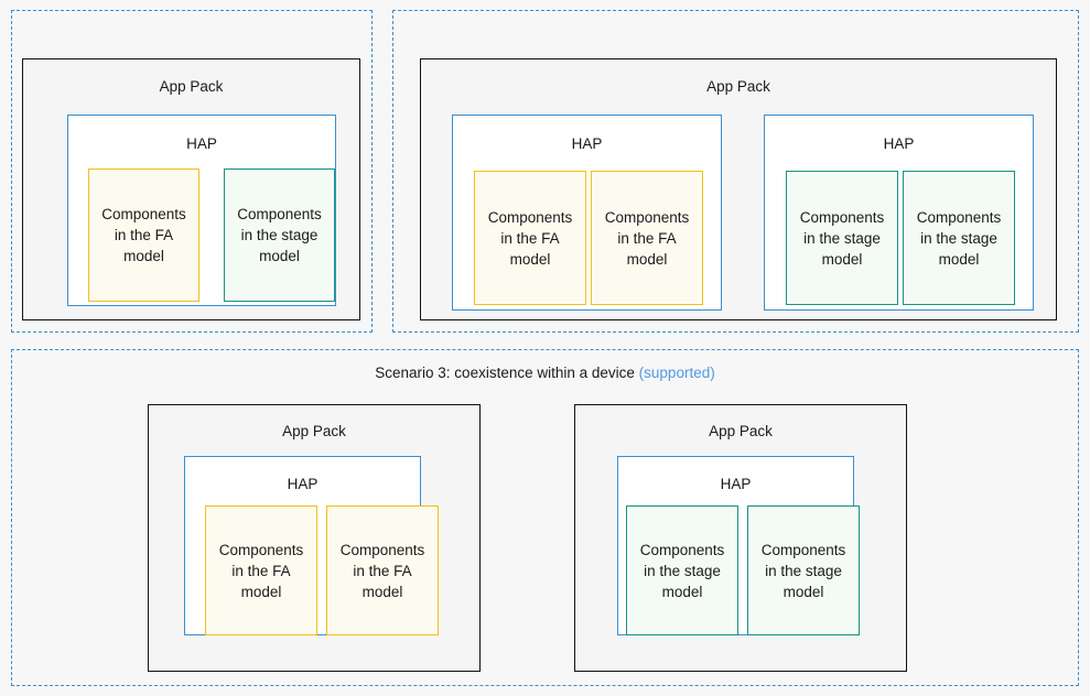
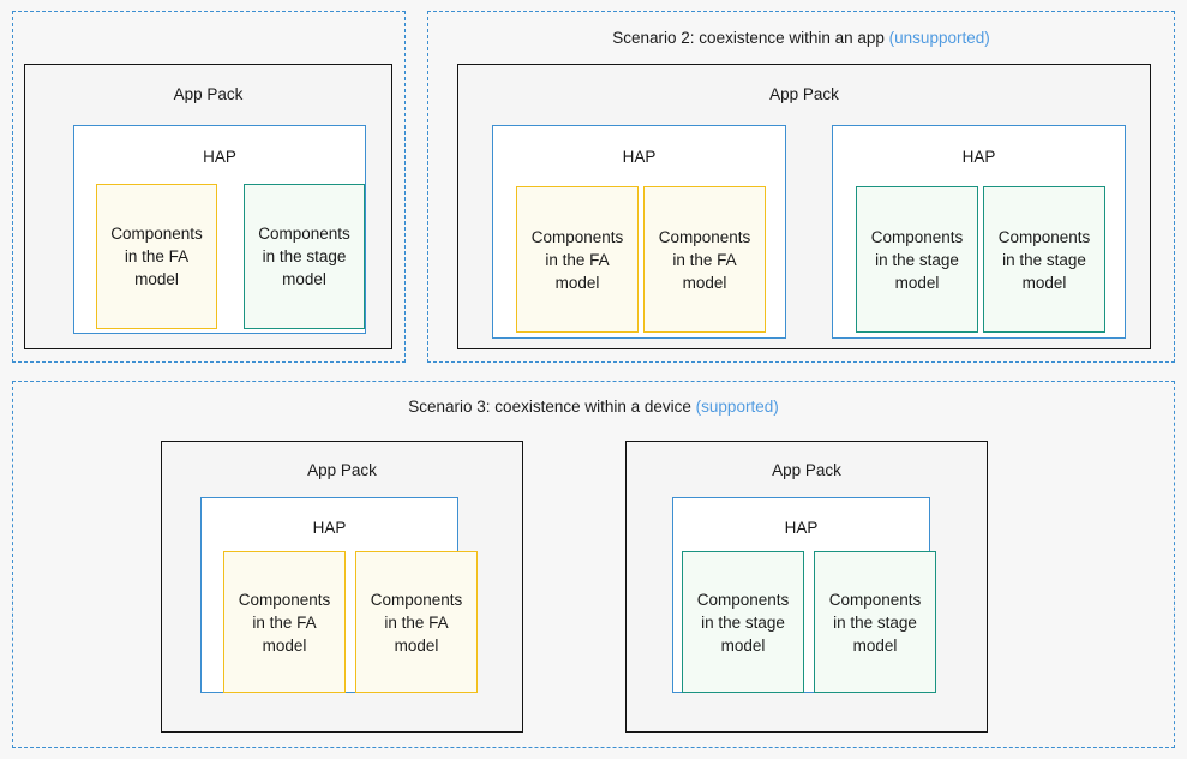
  App Pack
  HAP
  Components
  in the FA
  model
  Components
  in the stage
  model
+ Scenario 2: coexistence within an app (unsupported)
  App Pack
  HAP
  Components
  in the FA
  model
  Components
  in the FA
  model
  HAP
  Components
  in the stage
  model
  Components
  in the stage
  model
  Scenario 3: coexistence within a device (supported)
  App Pack
  HAP
  Components
  in the FA
  model
  Components
  in the FA
  model
  App Pack
  HAP
  Components
  in the stage
  model
  Components
  in the stage
  model
